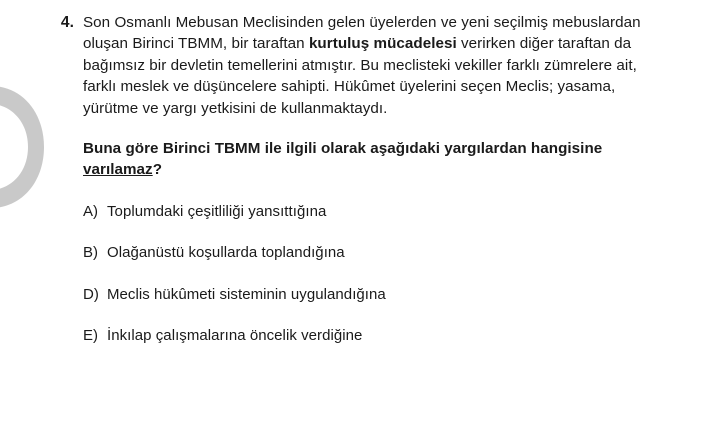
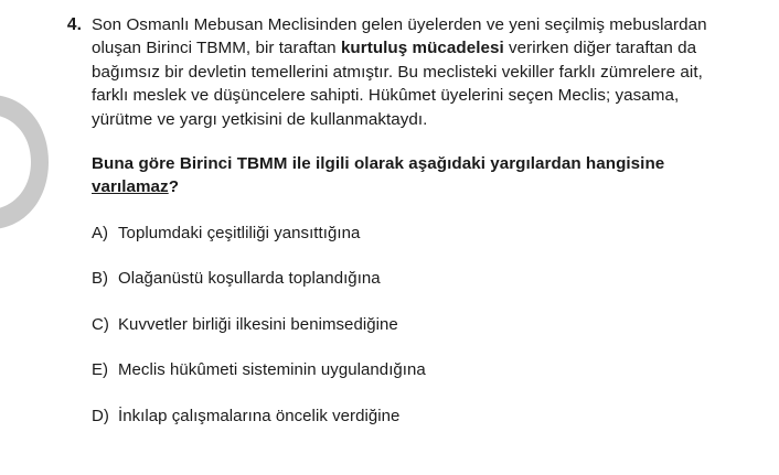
  4.
  Son Osmanlı Mebusan Meclisinden gelen üyelerden ve yeni seçilmiş mebuslardan oluşan Birinci TBMM, bir taraftan kurtuluş mücadelesi verirken diğer taraftan da bağımsız bir devletin temellerini atmıştır. Bu meclisteki vekiller farklı zümrelere ait, farklı meslek ve düşüncelere sahipti. Hükûmet üyelerini seçen Meclis; yasama, yürütme ve yargı yetkisini de kullanmaktaydı.
  Buna göre Birinci TBMM ile ilgili olarak aşağıdaki yargılardan hangisine varılamaz?
  A)
  Toplumdaki çeşitliliği yansıttığına
  B)
  Olağanüstü koşullarda toplandığına
+ C)
+ Kuvvetler birliği ilkesini benimsediğine
- D)
+ E)
  Meclis hükûmeti sisteminin uygulandığına
- E)
+ D)
  İnkılap çalışmalarına öncelik verdiğine
